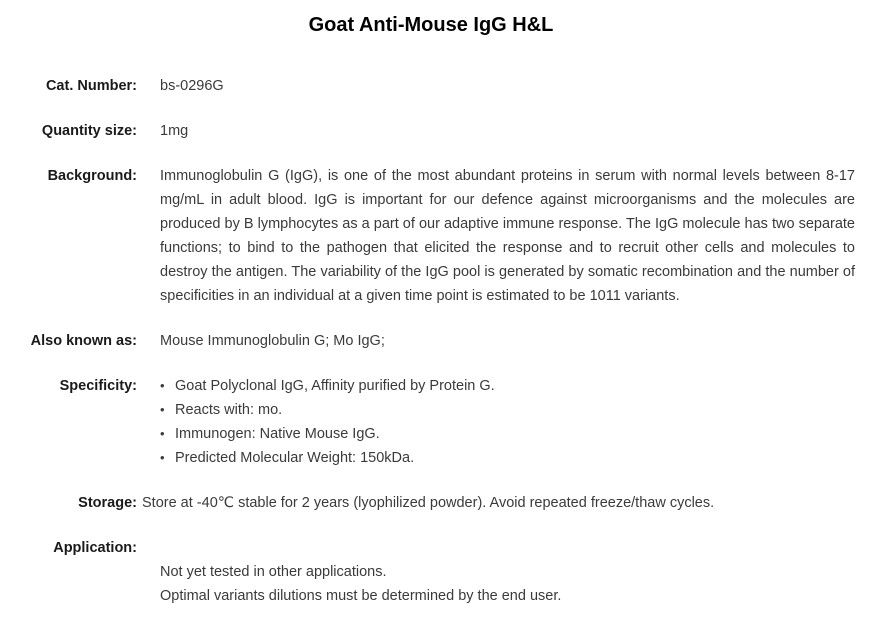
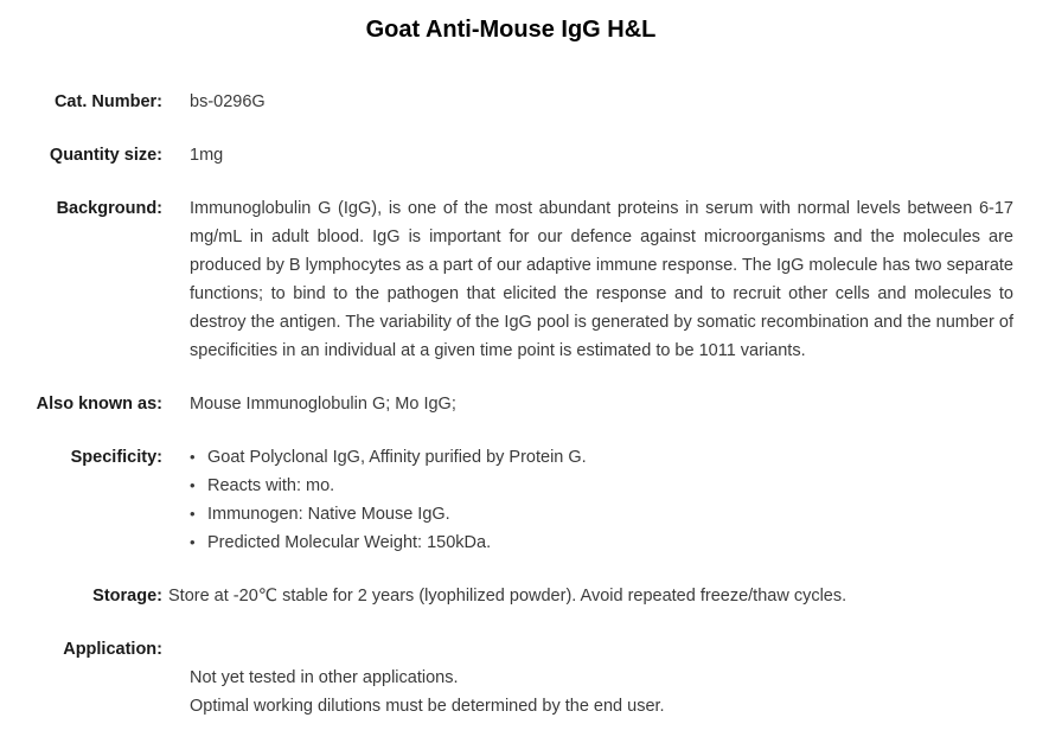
  Goat Anti-Mouse IgG H&L
  Cat. Number:
  bs-0296G
  Quantity size:
  1mg
  Background:
- Immunoglobulin G (IgG), is one of the most abundant proteins in serum with normal levels between 8-17 mg/mL in adult blood. IgG is important for our defence against microorganisms and the molecules are produced by B lymphocytes as a part of our adaptive immune response. The IgG molecule has two separate functions; to bind to the pathogen that elicited the response and to recruit other cells and molecules to destroy the antigen. The variability of the IgG pool is generated by somatic recombination and the number of specificities in an individual at a given time point is estimated to be 1011 variants.
+ Immunoglobulin G (IgG), is one of the most abundant proteins in serum with normal levels between 6-17 mg/mL in adult blood. IgG is important for our defence against microorganisms and the molecules are produced by B lymphocytes as a part of our adaptive immune response. The IgG molecule has two separate functions; to bind to the pathogen that elicited the response and to recruit other cells and molecules to destroy the antigen. The variability of the IgG pool is generated by somatic recombination and the number of specificities in an individual at a given time point is estimated to be 1011 variants.
  Also known as:
  Mouse Immunoglobulin G; Mo IgG;
  Specificity:
  •
  Goat Polyclonal IgG, Affinity purified by Protein G.
  •
  Reacts with: mo.
  •
  Immunogen: Native Mouse IgG.
  •
  Predicted Molecular Weight: 150kDa.
  Storage:
- Store at -40℃ stable for 2 years (lyophilized powder). Avoid repeated freeze/thaw cycles.
+ Store at -20℃ stable for 2 years (lyophilized powder). Avoid repeated freeze/thaw cycles.
  Application:
  Not yet tested in other applications.
- Optimal variants dilutions must be determined by the end user.
+ Optimal working dilutions must be determined by the end user.
